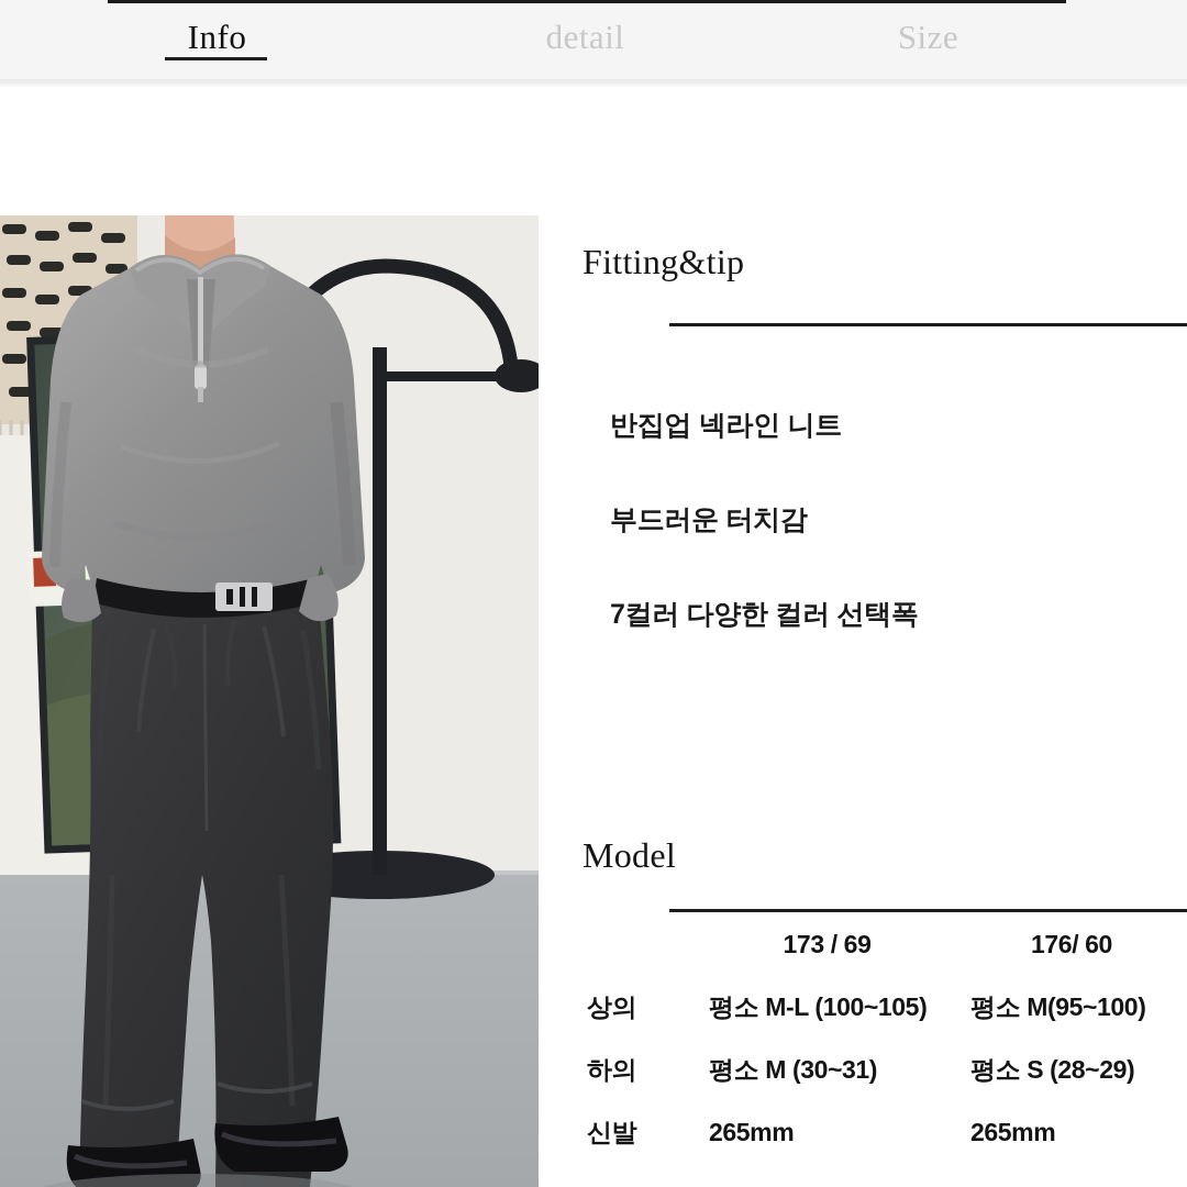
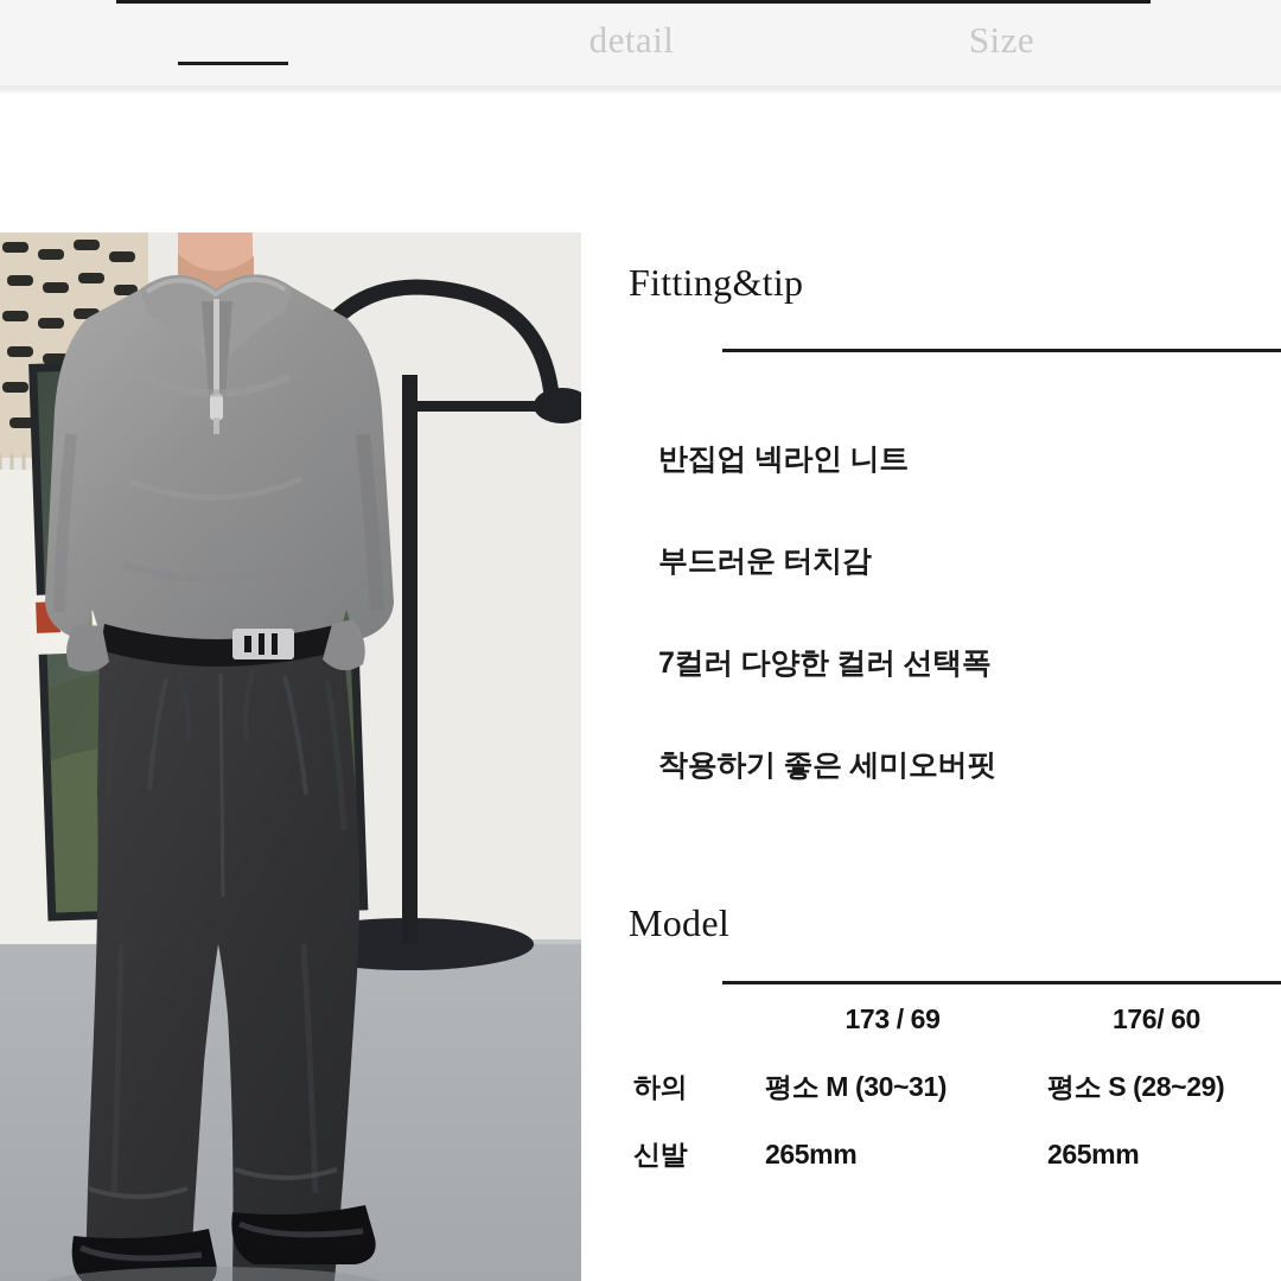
- Info
  detail
  Size
  Fitting&tip
  반집업 넥라인 니트
  부드러운 터치감
  7컬러 다양한 컬러 선택폭
+ 착용하기 좋은 세미오버핏
  Model
  173 / 69
  176/ 60
- 상의
- 평소 M-L (100~105)
- 평소 M(95~100)
  하의
  평소 M (30~31)
  평소 S (28~29)
  신발
  265mm
  265mm
